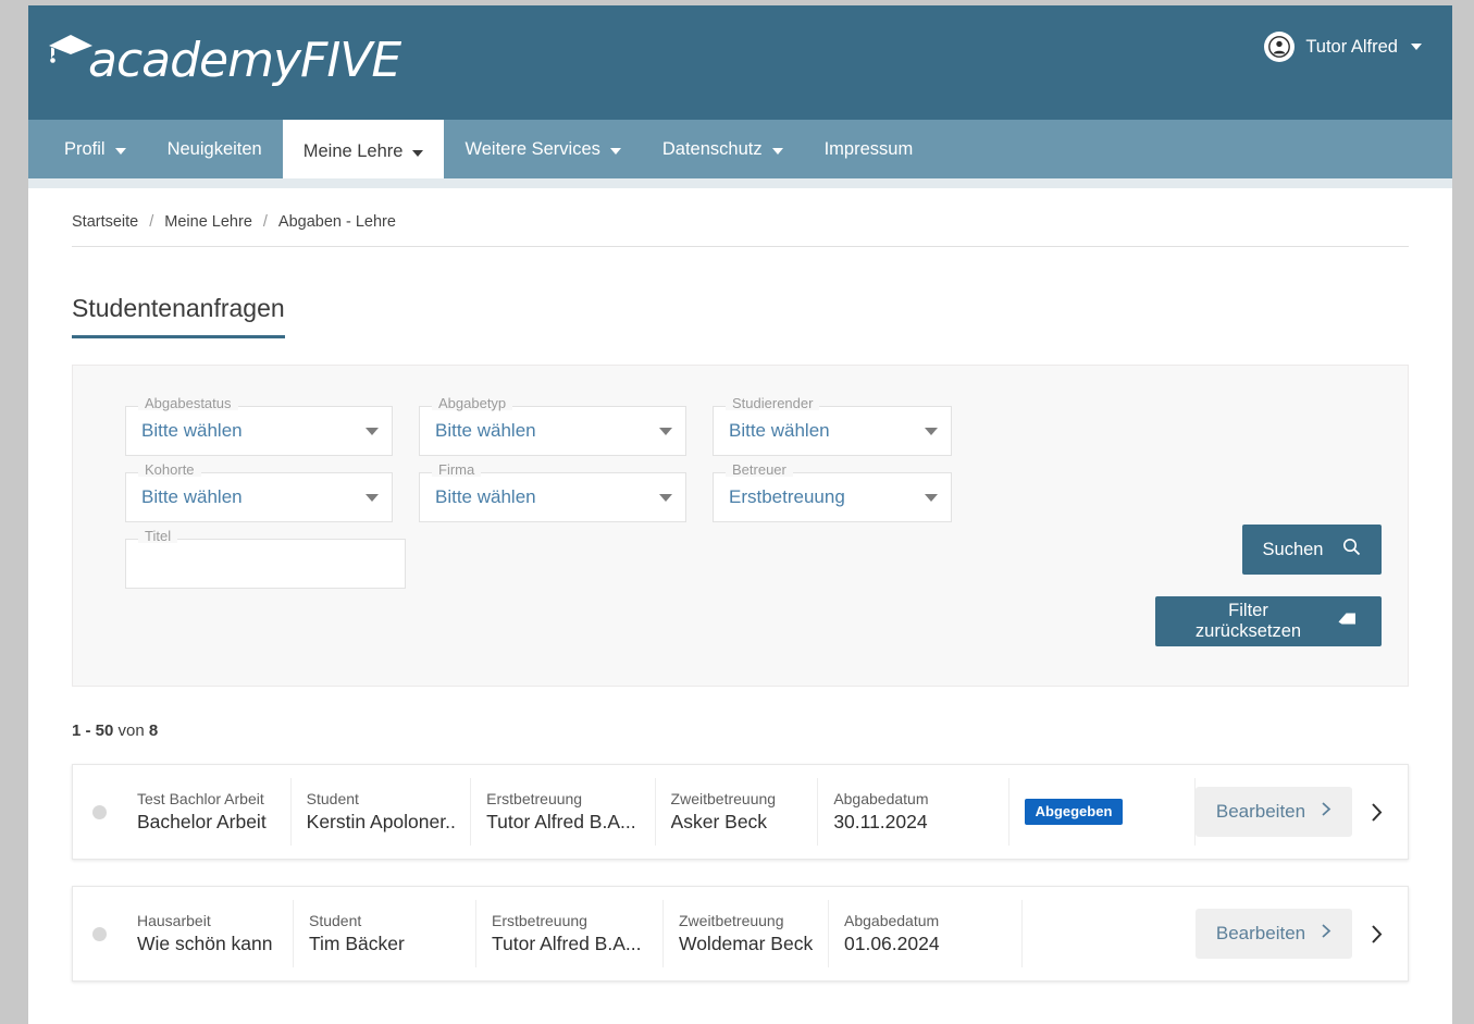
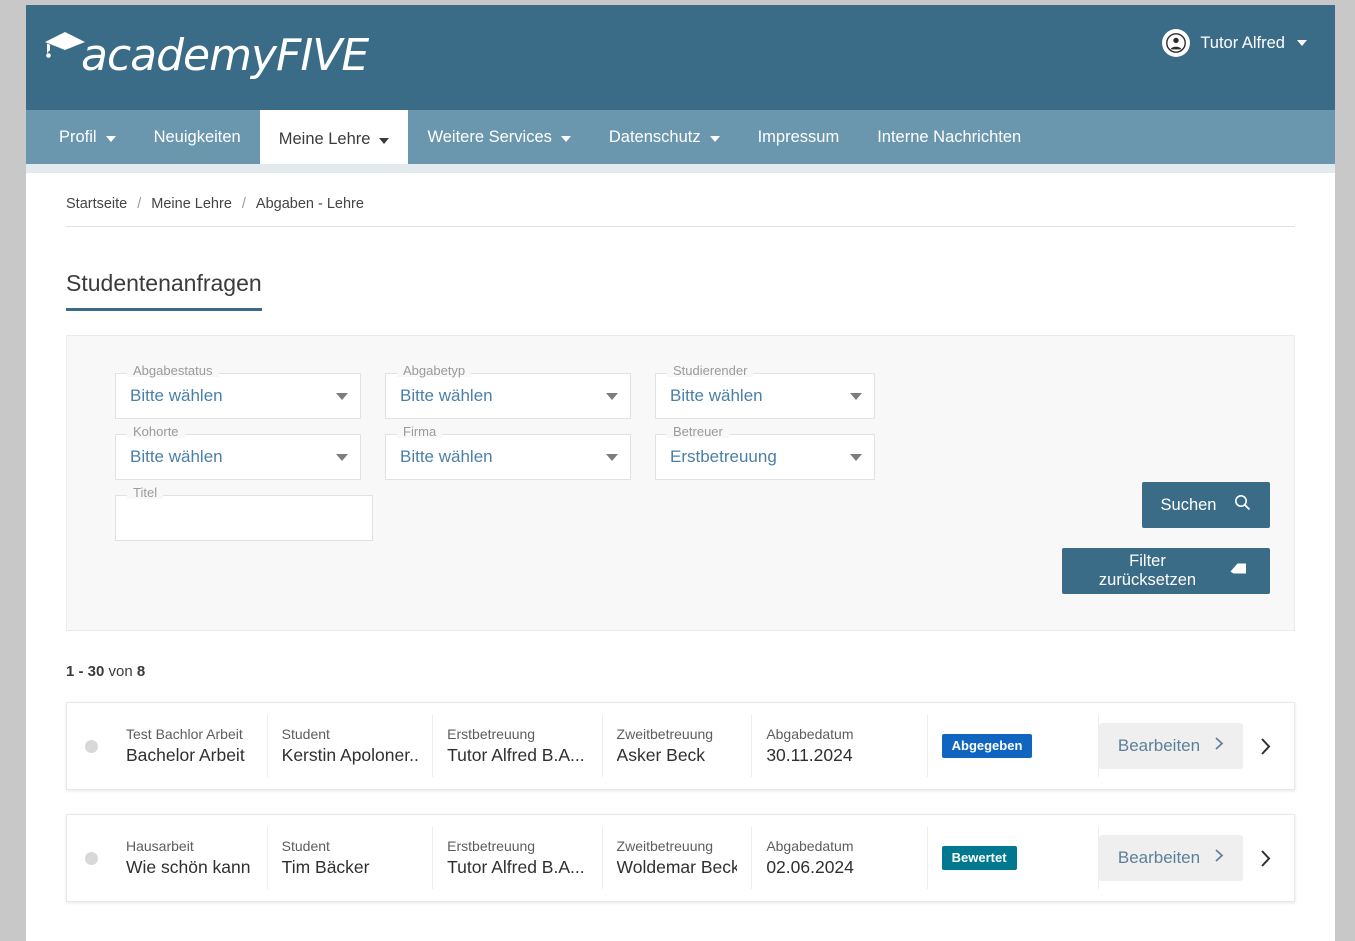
  academyFIVE
  Tutor Alfred
  Profil
  Neuigkeiten
  Meine Lehre
  Weitere Services
  Datenschutz
  Impressum
+ Interne Nachrichten
  Startseite
  /
  Meine Lehre
  /
  Abgaben - Lehre
  Studentenanfragen
  Abgabestatus
  Bitte wählen
  Abgabetyp
  Bitte wählen
  Studierender
  Bitte wählen
  Kohorte
  Bitte wählen
  Firma
  Bitte wählen
  Betreuer
  Erstbetreuung
  Titel
  Suchen
  Filter zurücksetzen
- 1 - 50 von 8
+ 1 - 30 von 8
  Test Bachlor Arbeit
  Bachelor Arbeit
  Student
  Kerstin Apoloner..
  Erstbetreuung
  Tutor Alfred B.A...
  Zweitbetreuung
  Asker Beck
  Abgabedatum
  30.11.2024
  Abgegeben
  Bearbeiten
  Hausarbeit
  Wie schön kann
  Student
  Tim Bäcker
  Erstbetreuung
  Tutor Alfred B.A...
  Zweitbetreuung
  Woldemar Beck
  Abgabedatum
- 01.06.2024
+ 02.06.2024
+ Bewertet
  Bearbeiten
